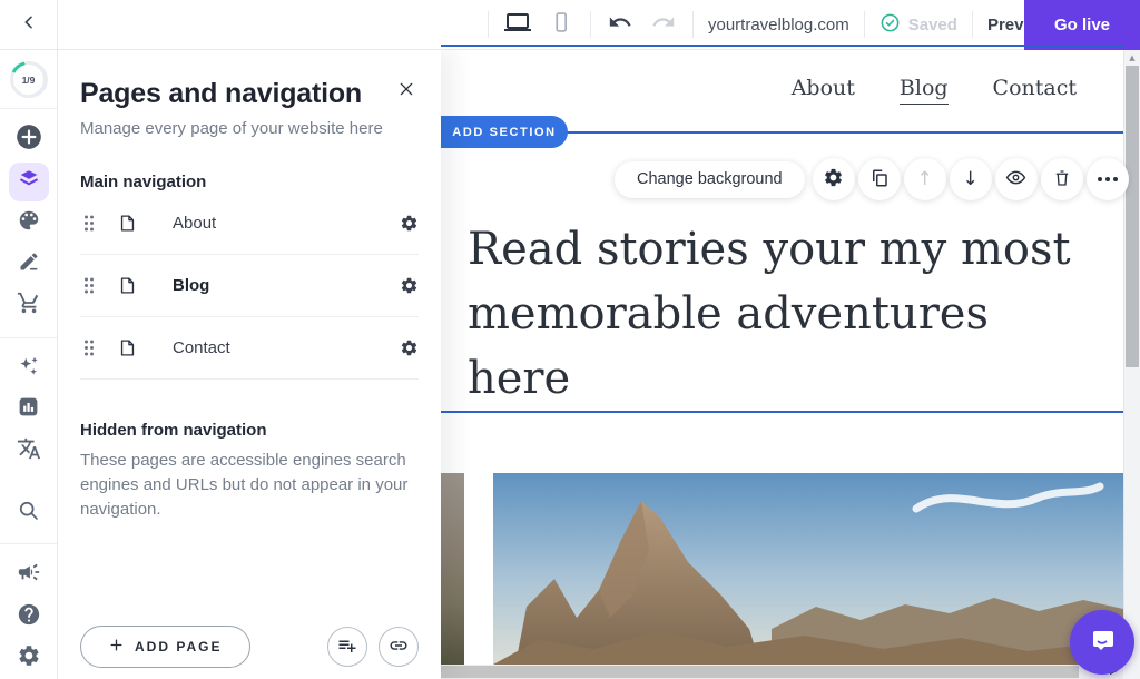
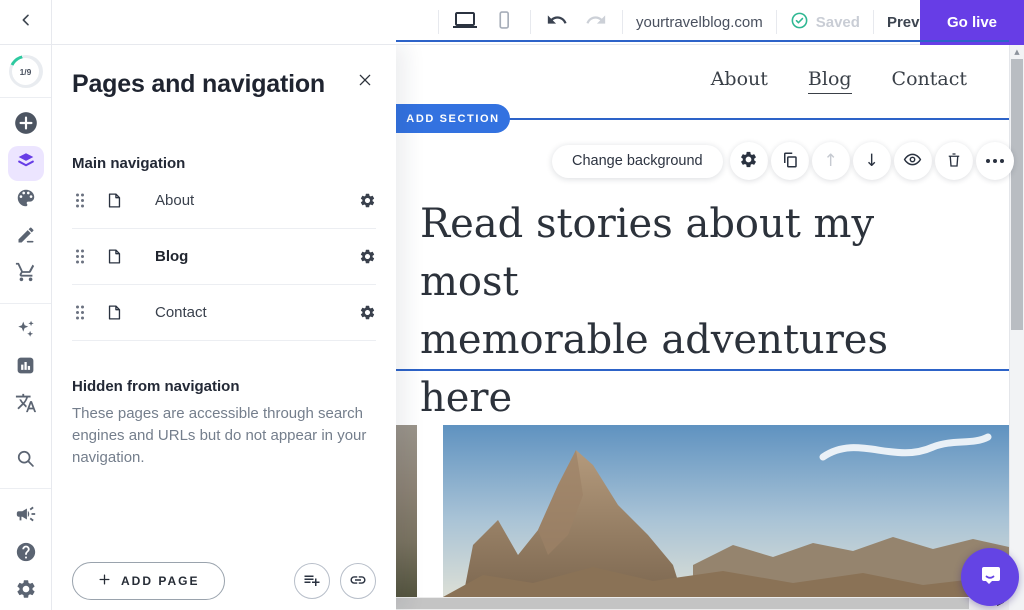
  About
  Blog
  Contact
  ADD SECTION
  Change background
  ↑
  ↓
- Read stories your my most
+ Read stories about my most
  memorable adventures here
  ▲
  yourtravelblog.com
  Saved
  Go live
  1/9
  Pages and navigation
- Manage every page of your website here
  Main navigation
  About
  Blog
  Contact
  Hidden from navigation
- These pages are accessible engines search engines and URLs but do not appear in your navigation.
+ These pages are accessible through search engines and URLs but do not appear in your navigation.
  ADD PAGE
